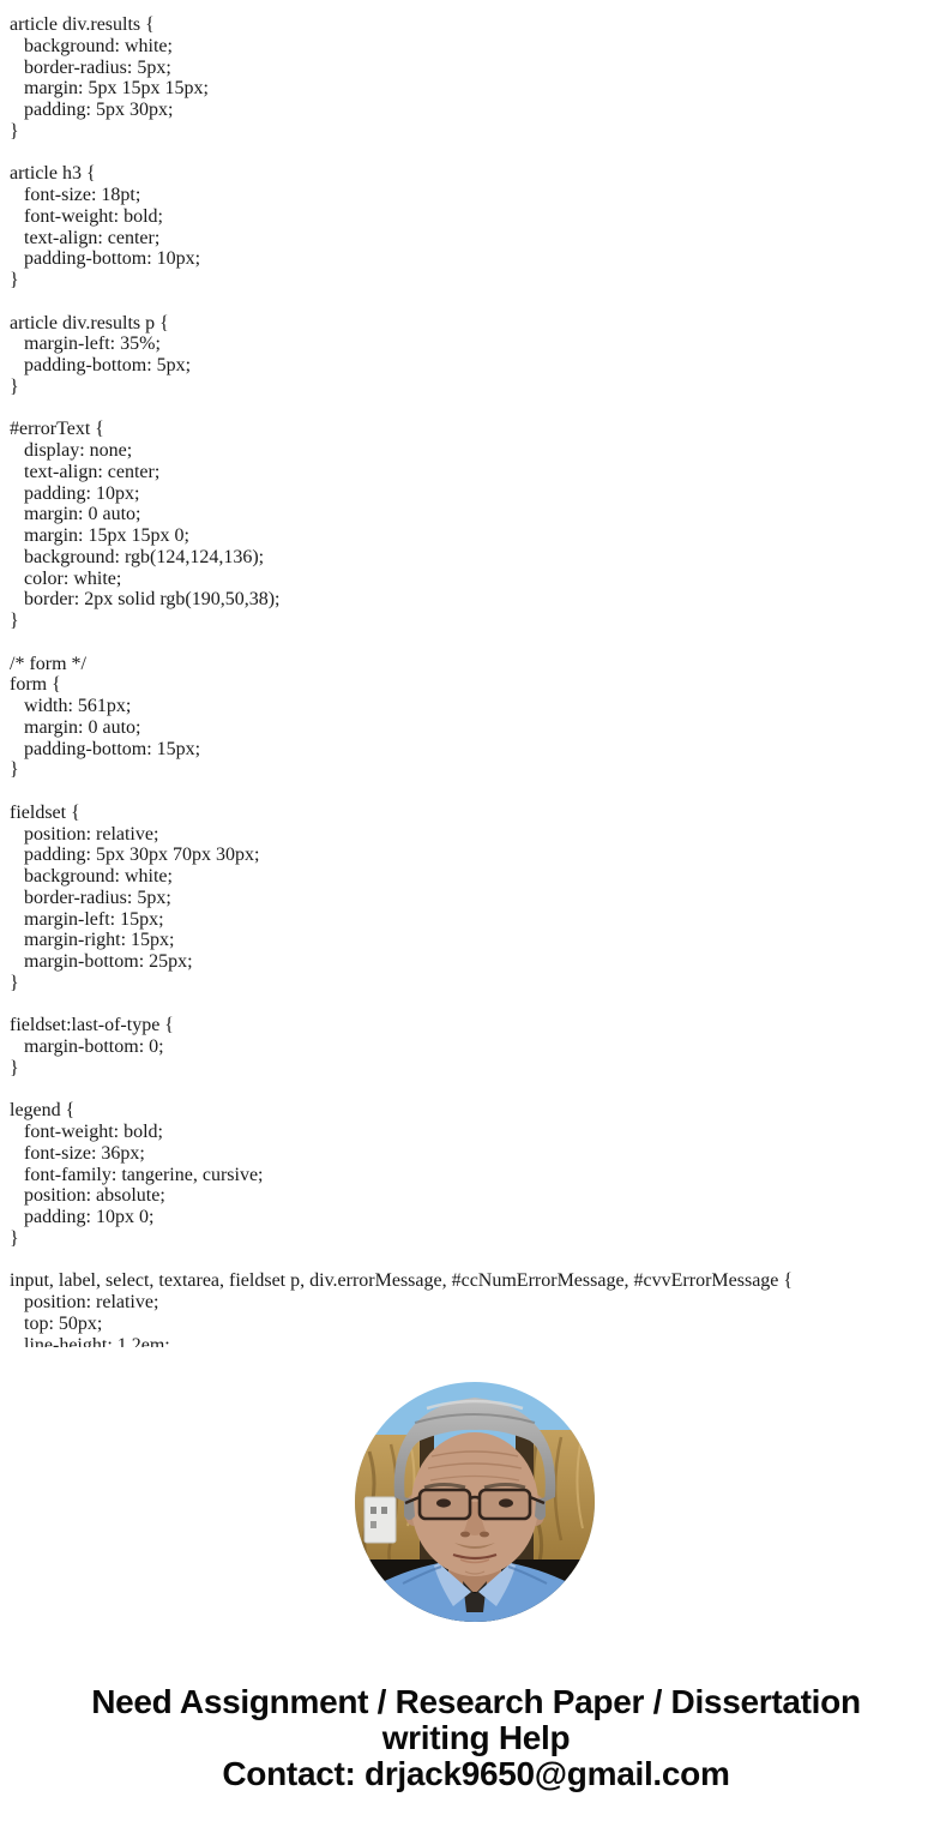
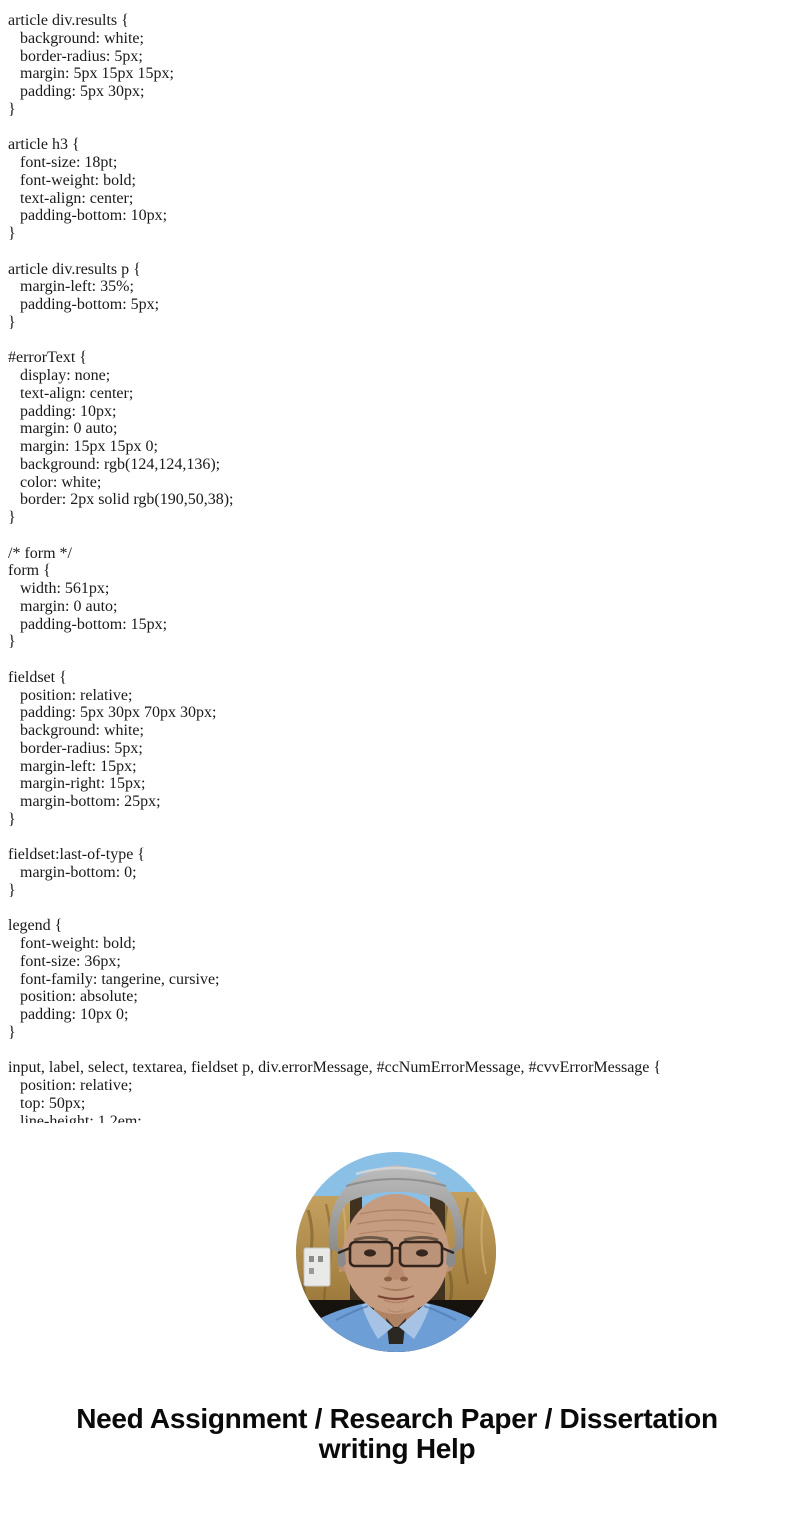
  article div.results {
  background: white;
  border-radius: 5px;
  margin: 5px 15px 15px;
  padding: 5px 30px;
  }
  article h3 {
  font-size: 18pt;
  font-weight: bold;
  text-align: center;
  padding-bottom: 10px;
  }
  article div.results p {
  margin-left: 35%;
  padding-bottom: 5px;
  }
  #errorText {
  display: none;
  text-align: center;
  padding: 10px;
  margin: 0 auto;
  margin: 15px 15px 0;
  background: rgb(124,124,136);
  color: white;
  border: 2px solid rgb(190,50,38);
  }
  /* form */
  form {
  width: 561px;
  margin: 0 auto;
  padding-bottom: 15px;
  }
  fieldset {
  position: relative;
  padding: 5px 30px 70px 30px;
  background: white;
  border-radius: 5px;
  margin-left: 15px;
  margin-right: 15px;
  margin-bottom: 25px;
  }
  fieldset:last-of-type {
  margin-bottom: 0;
  }
  legend {
  font-weight: bold;
  font-size: 36px;
  font-family: tangerine, cursive;
  position: absolute;
  padding: 10px 0;
  }
  input, label, select, textarea, fieldset p, div.errorMessage, #ccNumErrorMessage, #cvvErrorMessage {
  position: relative;
  top: 50px;
  line-height: 1.2em;
  Need Assignment / Research Paper / Dissertation
  writing Help
- Contact: drjack9650@gmail.com
